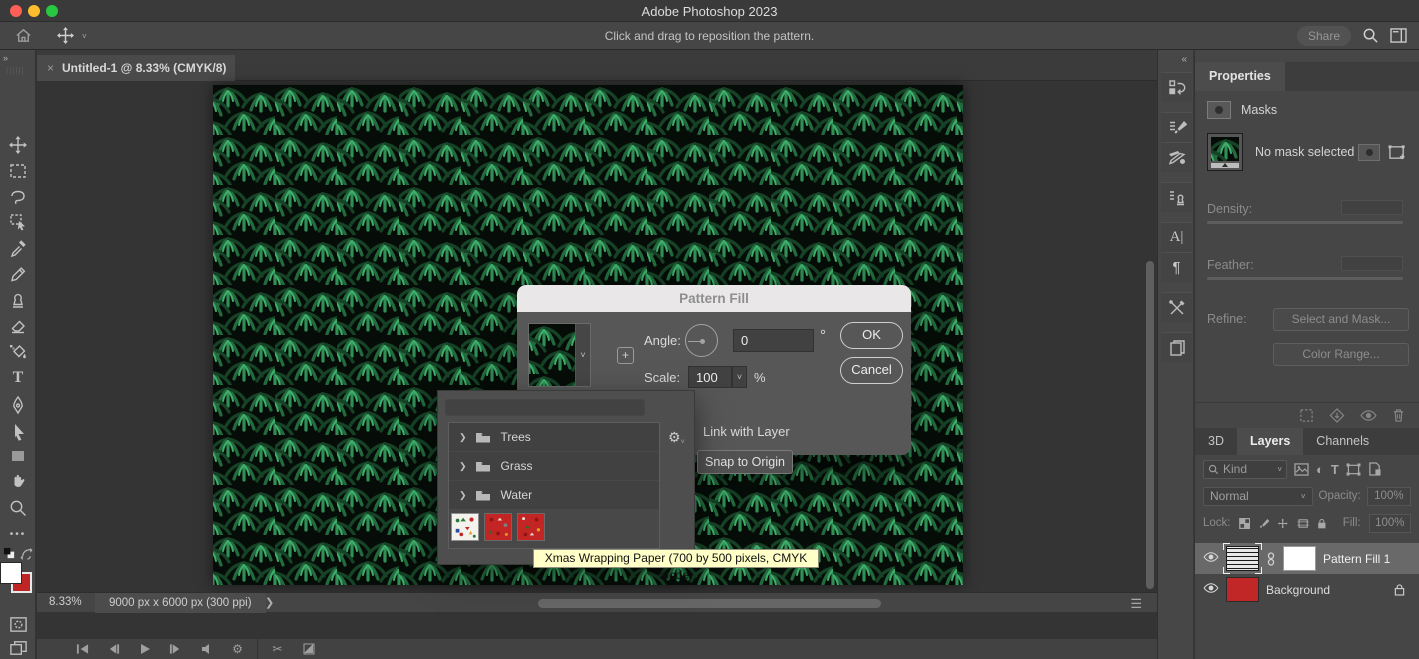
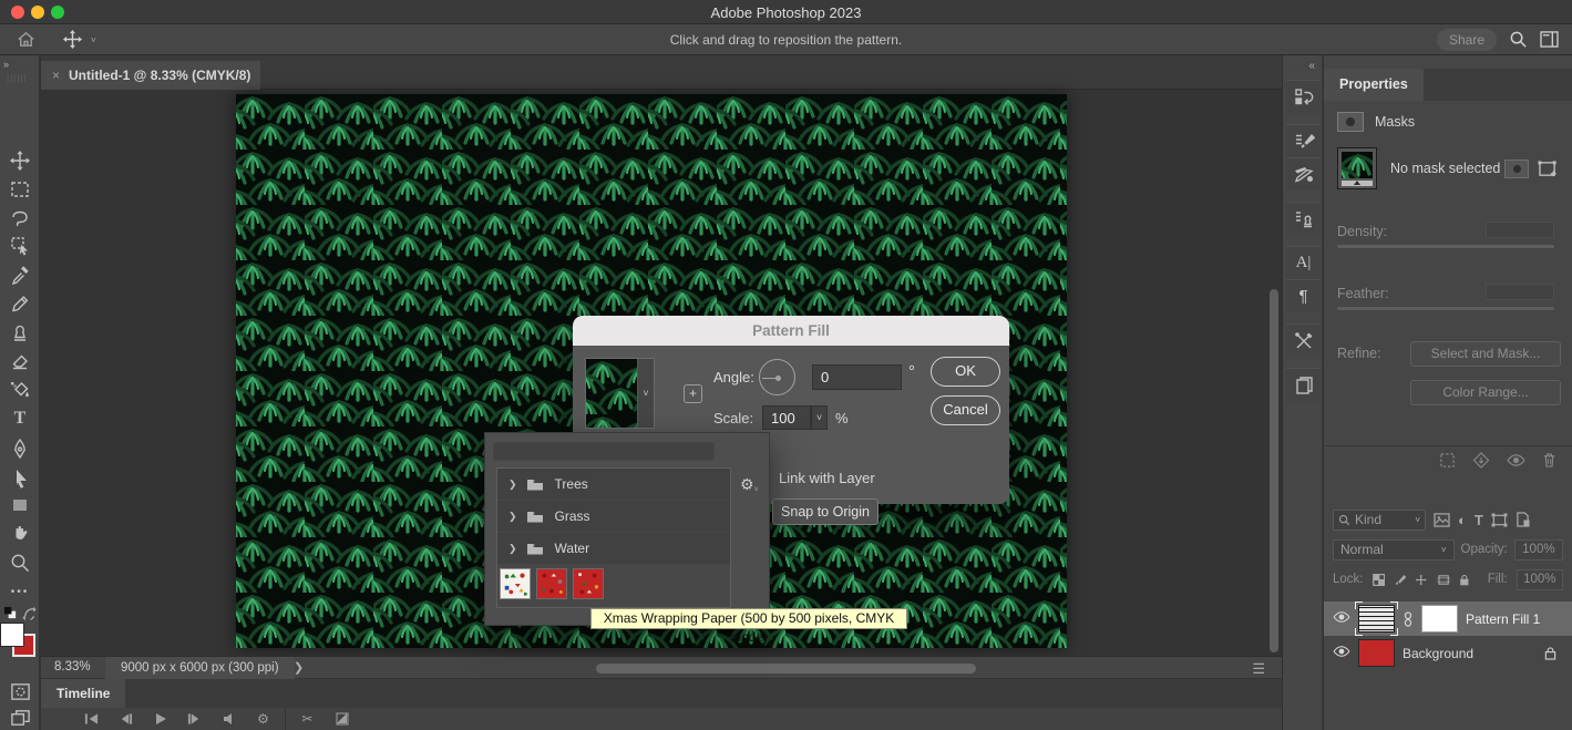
  Adobe Photoshop 2023
  ˅
  Click and drag to reposition the pattern.
  Share
  »
  T
  •••
  ×
  Untitled-1 @ 8.33% (CMYK/8)
  8.33%
  9000 px x 6000 px (300 ppi)
  ❯
  ☰
+ Timeline
  ⚙
  ✂
  Pattern Fill
  ˅
  +
  Angle:
  0
  °
  Scale:
  100
  ˅
  %
  OK
  Cancel
  Link with Layer
  Snap to Origin
  ❯
  Trees
  ❯
  Grass
  ❯
  Water
- Xmas Wrapping Paper (700 by 500 pixels, CMYK mode)
+ Xmas Wrapping Paper (500 by 500 pixels, CMYK mode)
  «
  A|
  ¶
  Properties
  Masks
  No mask selected
  Density:
  Feather:
  Refine:
  Select and Mask...
  Color Range...
- 3D
- Layers
- Channels
  Kind
  ˅
  ◐
  T
  Normal
  ˅
  Opacity:
  100%
  Lock:
  Fill:
  100%
  Pattern Fill 1
  Background
